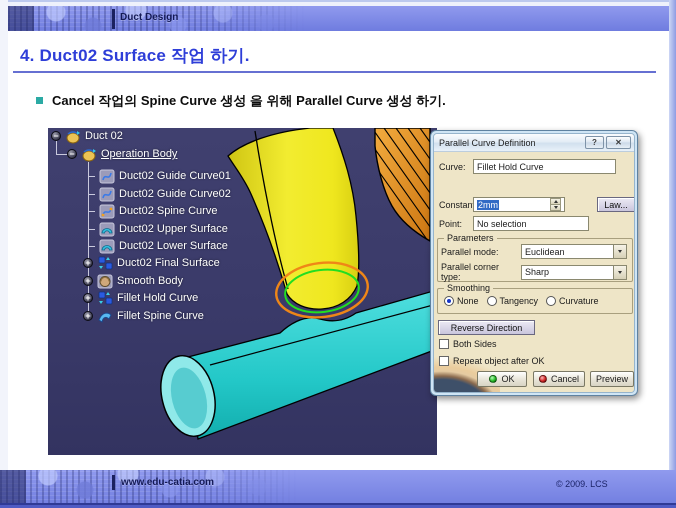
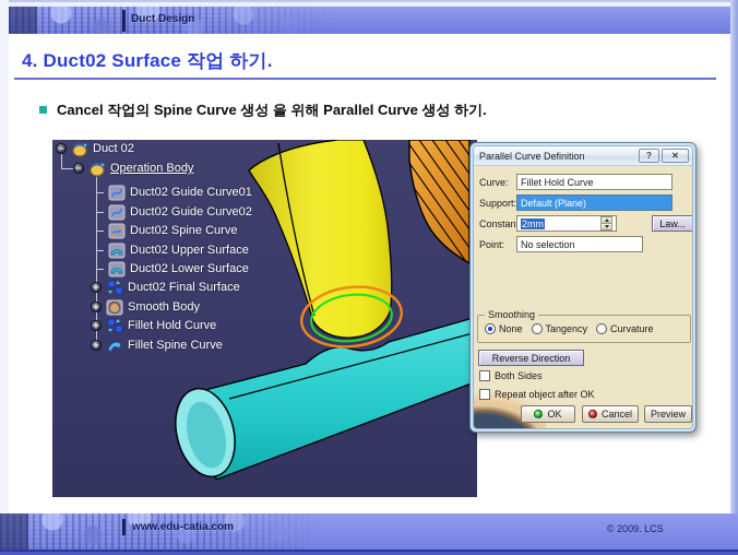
  Duct Design
  4. Duct02 Surface 작업 하기.
  Cancel 작업의 Spine Curve 생성 을 위해 Parallel Curve 생성 하기.
  −
  Duct 02
  −
  Operation Body
  Duct02 Guide Curve01
  Duct02 Guide Curve02
  Duct02 Spine Curve
  Duct02 Upper Surface
  Duct02 Lower Surface
  +
  Duct02 Final Surface
  +
  Smooth Body
  +
  Fillet Hold Curve
  +
  Fillet Spine Curve
  Parallel Curve Definition
  ?
  ✕
  Curve:
  Fillet Hold Curve
+ Support:
+ Default (Plane)
  Constan
  2mm
  Law...
  Point:
  No selection
- Parameters
- Parallel mode:
- Euclidean
- Parallel corner type:
- Sharp
  Smoothing
  None
  Tangency
  Curvature
  Reverse Direction
  Both Sides
  Repeat object after OK
  OK
  Cancel
  Preview
  www.edu-catia.com
  © 2009. LCS
